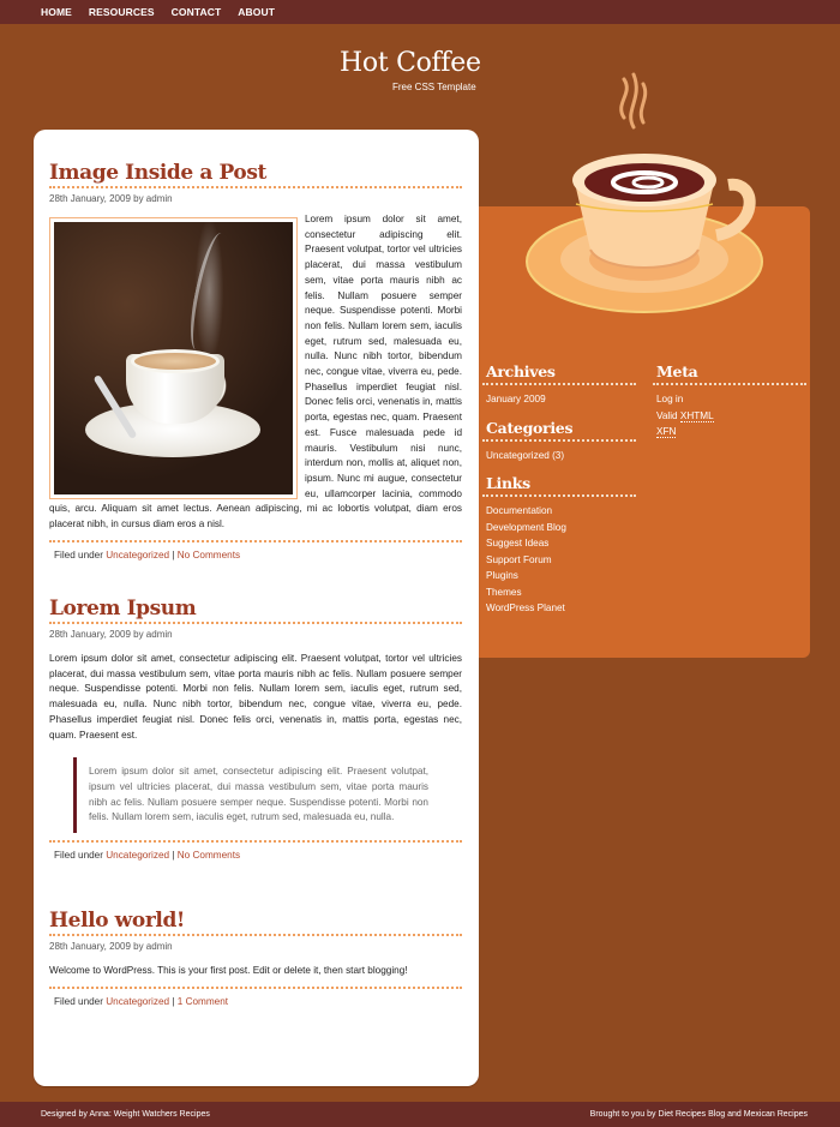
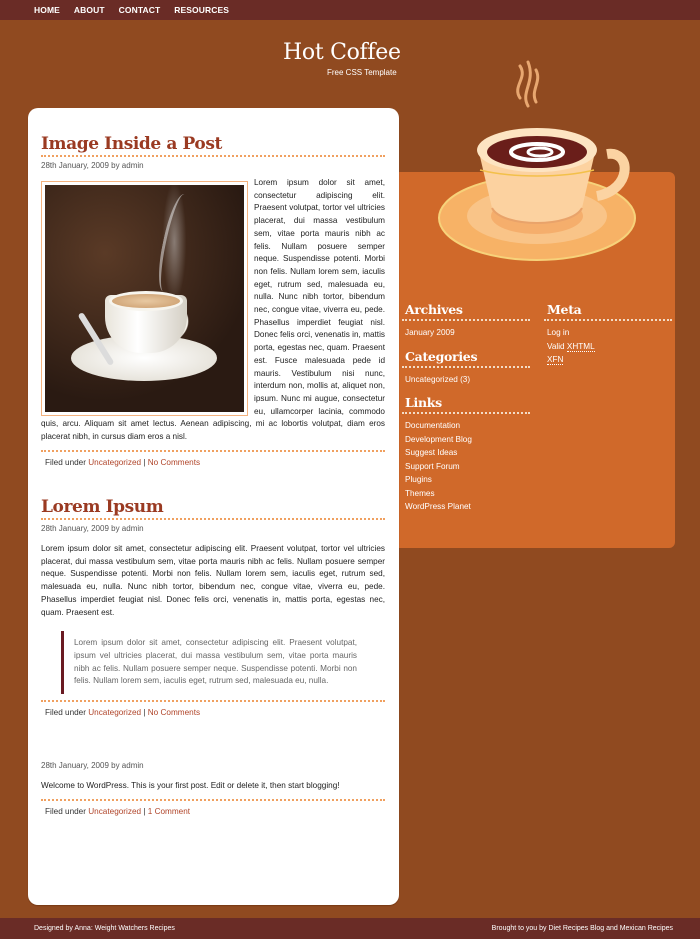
  HOME
- RESOURCES
+ ABOUT
  CONTACT
- ABOUT
+ RESOURCES
  Hot Coffee
  Free CSS Template
  Archives
  January 2009
  Categories
  Uncategorized (3)
  Links
  Documentation
  Development Blog
  Suggest Ideas
  Support Forum
  Plugins
  Themes
  WordPress Planet
  Meta
  Log in
  Valid XHTML
  XFN
  Image Inside a Post
  28th January, 2009 by admin
  Lorem ipsum dolor sit amet, consectetur adipiscing elit. Praesent volutpat, tortor vel ultricies placerat, dui massa vestibulum sem, vitae porta mauris nibh ac felis. Nullam posuere semper neque. Suspendisse potenti. Morbi non felis. Nullam lorem sem, iaculis eget, rutrum sed, malesuada eu, nulla. Nunc nibh tortor, bibendum nec, congue vitae, viverra eu, pede. Phasellus imperdiet feugiat nisl. Donec felis orci, venenatis in, mattis porta, egestas nec, quam. Praesent est. Fusce malesuada pede id mauris. Vestibulum nisi nunc, interdum non, mollis at, aliquet non, ipsum. Nunc mi augue, consectetur eu, ullamcorper lacinia, commodo quis, arcu. Aliquam sit amet lectus. Aenean adipiscing, mi ac lobortis volutpat, diam eros placerat nibh, in cursus diam eros a nisl.
  Filed under Uncategorized | No Comments
  Lorem Ipsum
  28th January, 2009 by admin
  Lorem ipsum dolor sit amet, consectetur adipiscing elit. Praesent volutpat, tortor vel ultricies placerat, dui massa vestibulum sem, vitae porta mauris nibh ac felis. Nullam posuere semper neque. Suspendisse potenti. Morbi non felis. Nullam lorem sem, iaculis eget, rutrum sed, malesuada eu, nulla. Nunc nibh tortor, bibendum nec, congue vitae, viverra eu, pede. Phasellus imperdiet feugiat nisl. Donec felis orci, venenatis in, mattis porta, egestas nec, quam. Praesent est.
  Lorem ipsum dolor sit amet, consectetur adipiscing elit. Praesent volutpat, ipsum vel ultricies placerat, dui massa vestibulum sem, vitae porta mauris nibh ac felis. Nullam posuere semper neque. Suspendisse potenti. Morbi non felis. Nullam lorem sem, iaculis eget, rutrum sed, malesuada eu, nulla.
  Filed under Uncategorized | No Comments
- Hello world!
  28th January, 2009 by admin
  Welcome to WordPress. This is your first post. Edit or delete it, then start blogging!
  Filed under Uncategorized | 1 Comment
